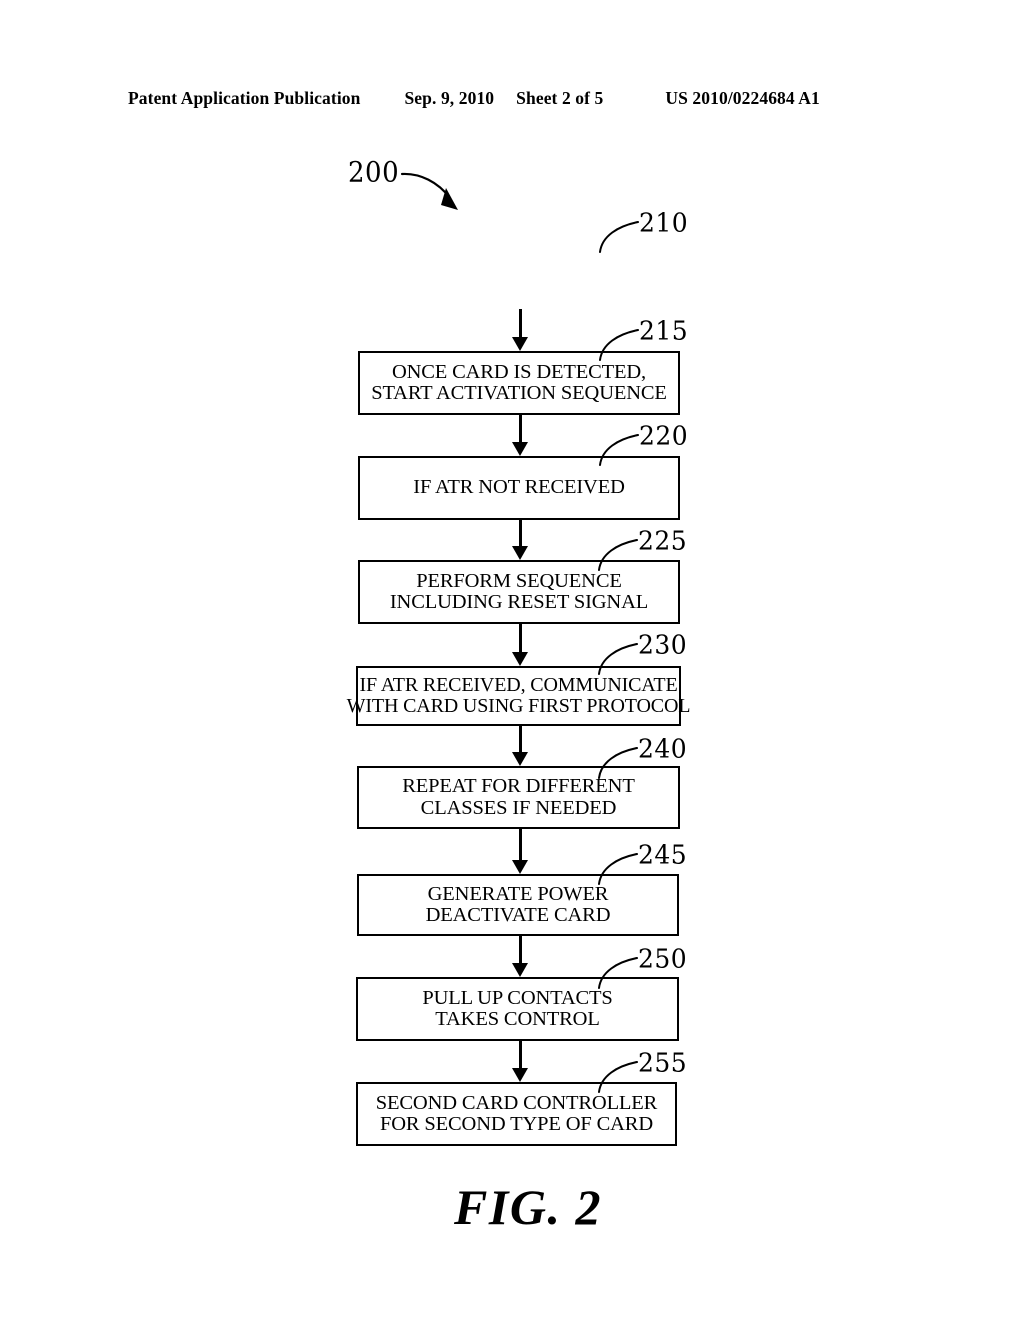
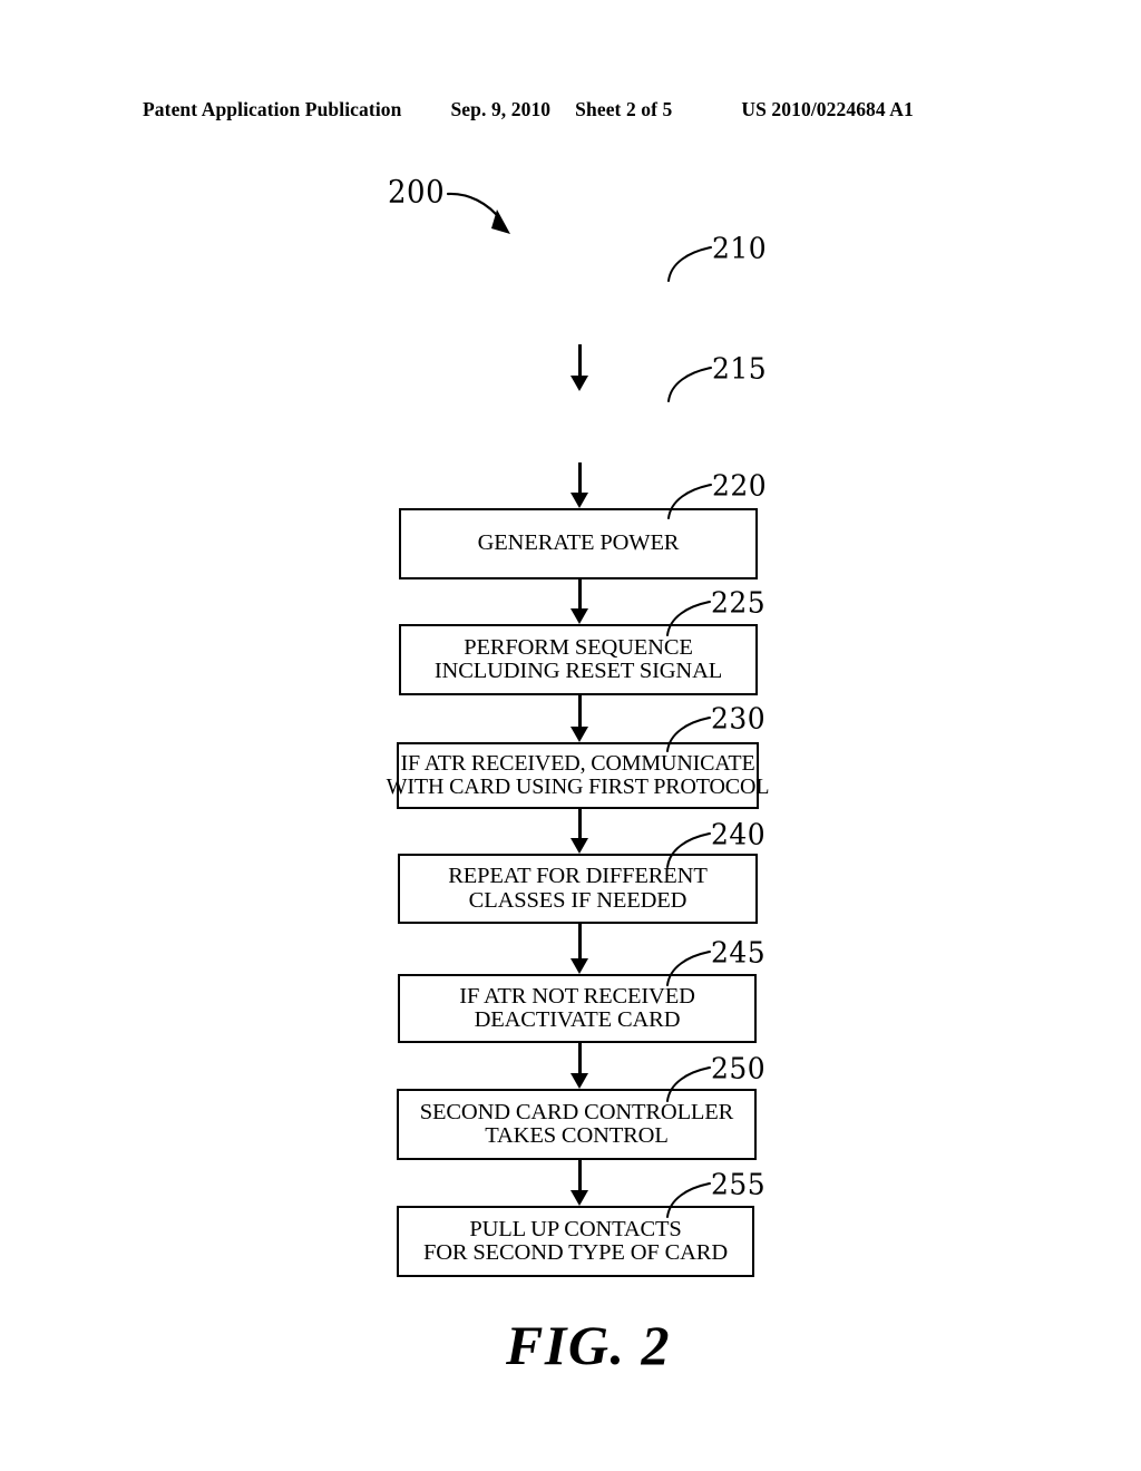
  Patent Application Publication
  Sep. 9, 2010
  Sheet 2 of 5
  US 2010/0224684 A1
  200
  210
- ONCE CARD IS DETECTED,
- START ACTIVATION SEQUENCE
  215
- IF ATR NOT RECEIVED
+ GENERATE POWER
  220
  PERFORM SEQUENCE
  INCLUDING RESET SIGNAL
  225
  IF ATR RECEIVED, COMMUNICATE
  WITH CARD USING FIRST PROTOCOL
  230
  REPEAT FOR DIFFERENT
  CLASSES IF NEEDED
  240
- GENERATE POWER
+ IF ATR NOT RECEIVED
  DEACTIVATE CARD
  245
- PULL UP CONTACTS
+ SECOND CARD CONTROLLER
  TAKES CONTROL
  250
- SECOND CARD CONTROLLER
+ PULL UP CONTACTS
  FOR SECOND TYPE OF CARD
  255
  FIG. 2
